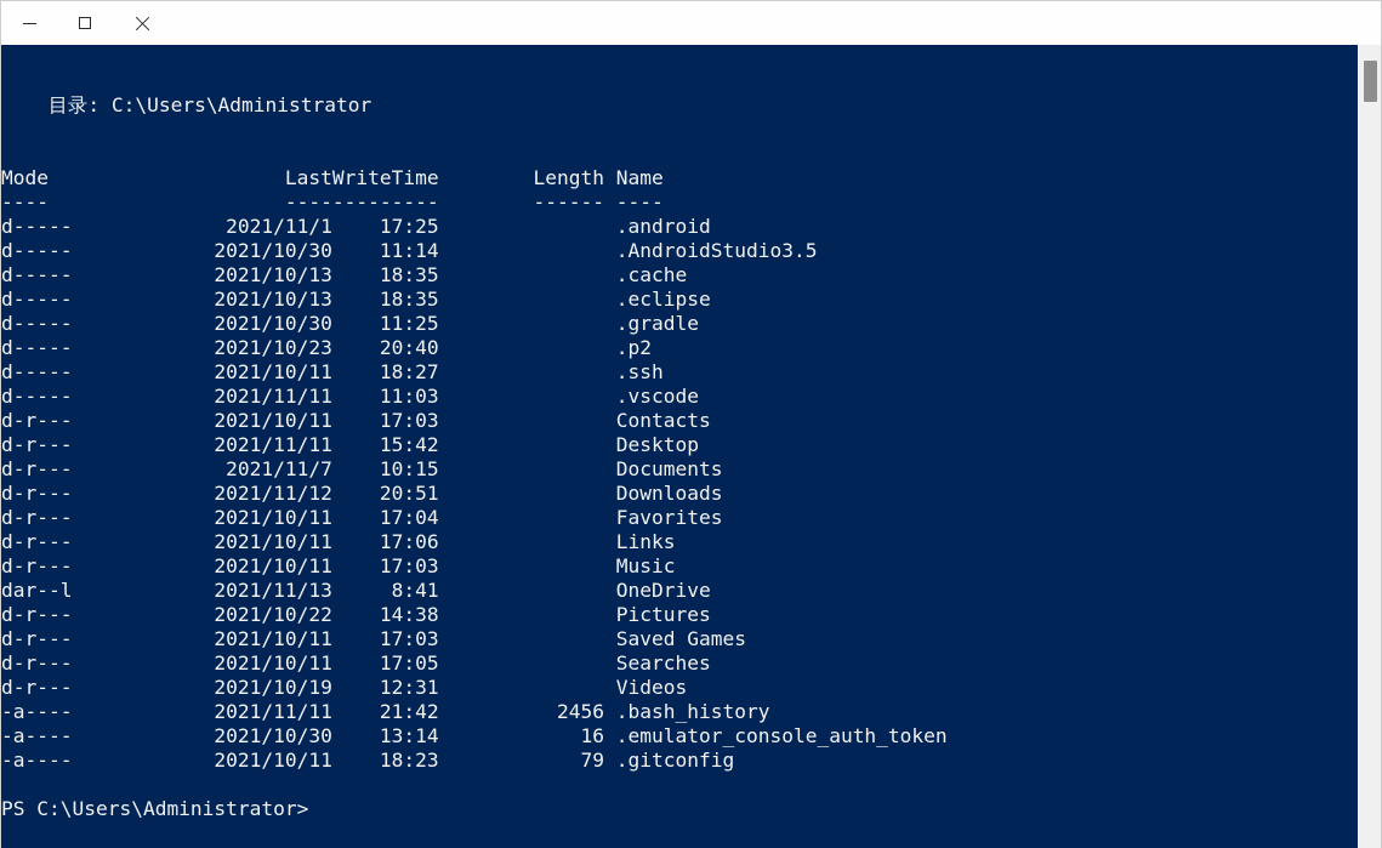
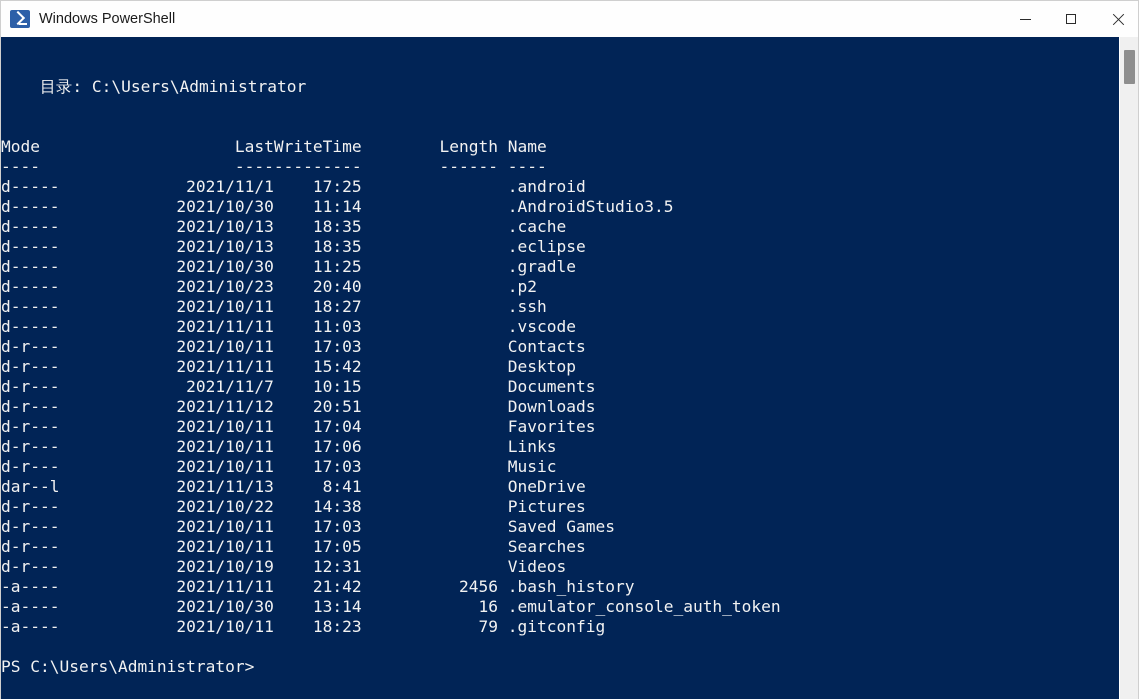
+ Windows PowerShell
  目录: C:\Users\Administrator
  Mode LastWriteTime Length Name
  ---- ------------- ------ ----
  d----- 2021/11/1 17:25 .android
  d----- 2021/10/30 11:14 .AndroidStudio3.5
  d----- 2021/10/13 18:35 .cache
  d----- 2021/10/13 18:35 .eclipse
  d----- 2021/10/30 11:25 .gradle
  d----- 2021/10/23 20:40 .p2
  d----- 2021/10/11 18:27 .ssh
  d----- 2021/11/11 11:03 .vscode
  d-r--- 2021/10/11 17:03 Contacts
  d-r--- 2021/11/11 15:42 Desktop
  d-r--- 2021/11/7 10:15 Documents
  d-r--- 2021/11/12 20:51 Downloads
  d-r--- 2021/10/11 17:04 Favorites
  d-r--- 2021/10/11 17:06 Links
  d-r--- 2021/10/11 17:03 Music
  dar--l 2021/11/13 8:41 OneDrive
  d-r--- 2021/10/22 14:38 Pictures
  d-r--- 2021/10/11 17:03 Saved Games
  d-r--- 2021/10/11 17:05 Searches
  d-r--- 2021/10/19 12:31 Videos
  -a---- 2021/11/11 21:42 2456 .bash_history
  -a---- 2021/10/30 13:14 16 .emulator_console_auth_token
  -a---- 2021/10/11 18:23 79 .gitconfig
  PS C:\Users\Administrator>
